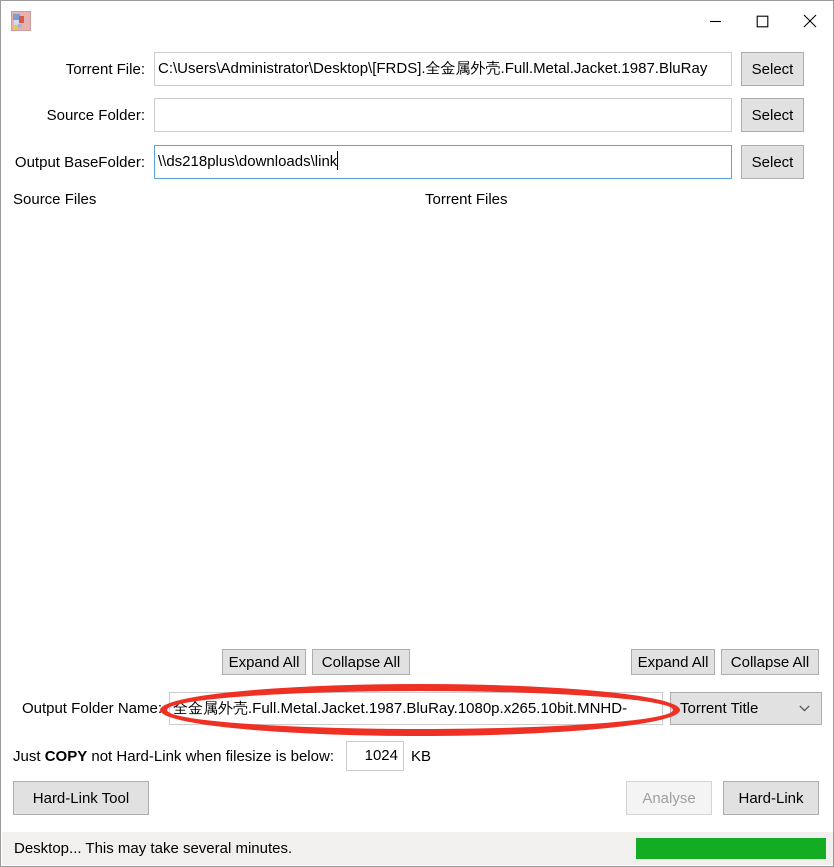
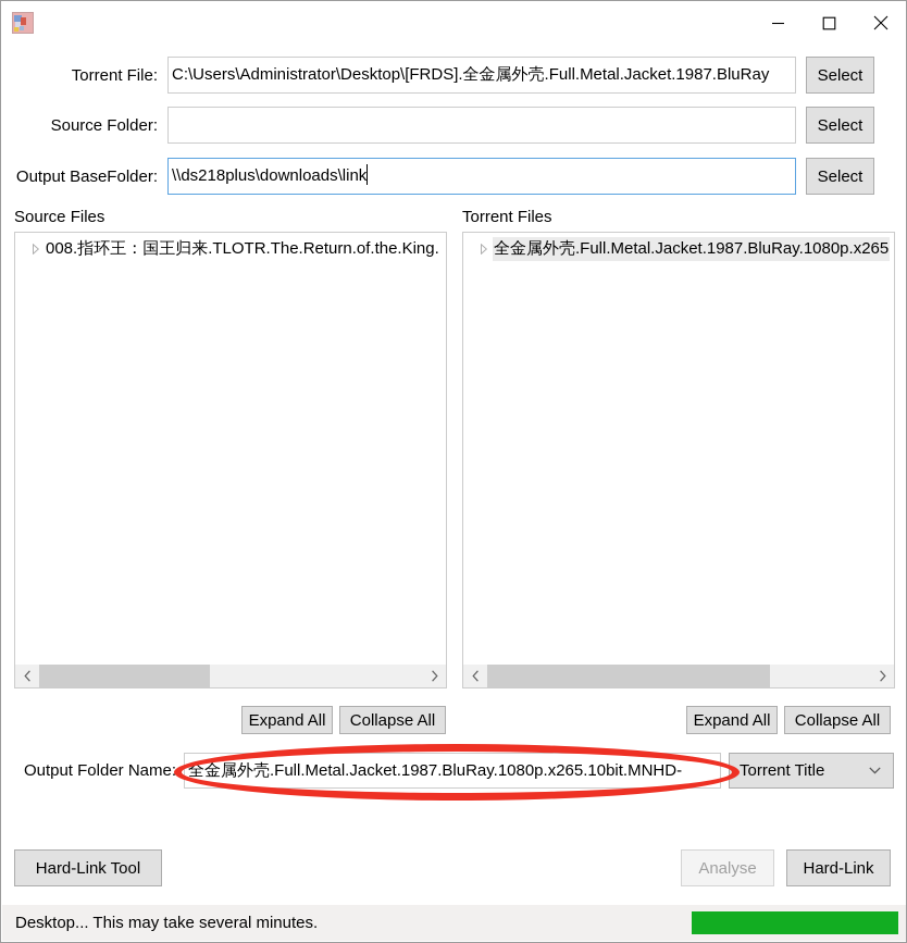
  Torrent File:
  C:\Users\Administrator\Desktop\[FRDS].全金属外壳.Full.Metal.Jacket.1987.BluRay
  Select
  Source Folder:
  Select
  Output BaseFolder:
  \\ds218plus\downloads\link
  Select
  Source Files
  Torrent Files
+ 008.指环王：国王归来.TLOTR.The.Return.of.the.King.
+ 全金属外壳.Full.Metal.Jacket.1987.BluRay.1080p.x265
  Expand All
  Collapse All
  Expand All
  Collapse All
  Output Folder Name:
  全金属外壳.Full.Metal.Jacket.1987.BluRay.1080p.x265.10bit.MNHD-
  Torrent Title
- Just COPY not Hard-Link when filesize is below:
- 1024
- KB
  Hard-Link Tool
  Analyse
  Hard-Link
  Desktop... This may take several minutes.
